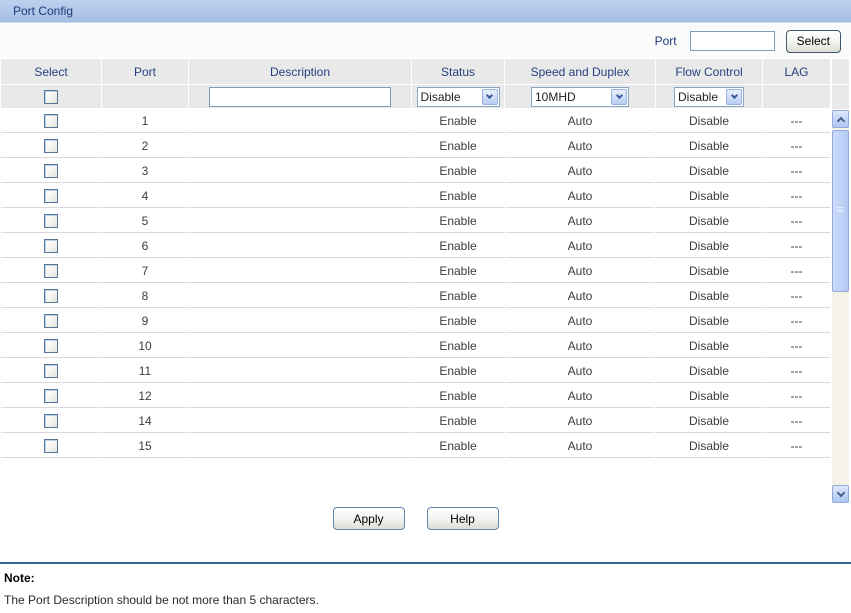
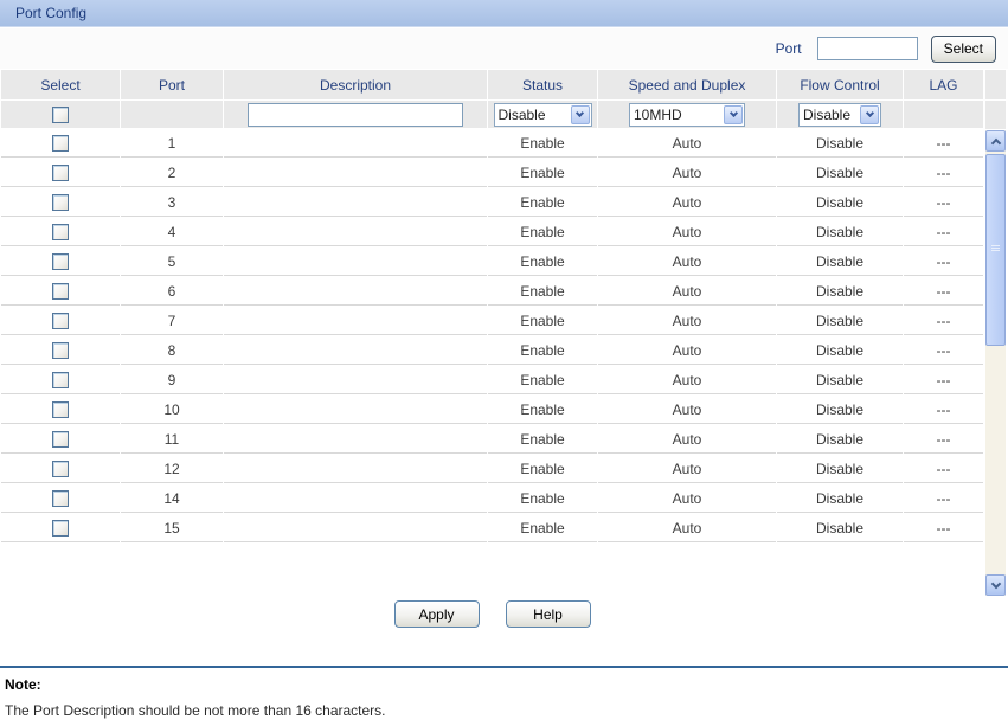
  Port Config
  Port
  Select
  Select	Port	Description	Status	Speed and Duplex	Flow Control	LAG
  			Disable	10MHD	Disable
  	1		Enable	Auto	Disable	---
  	2		Enable	Auto	Disable	---
  	3		Enable	Auto	Disable	---
  	4		Enable	Auto	Disable	---
  	5		Enable	Auto	Disable	---
  	6		Enable	Auto	Disable	---
  	7		Enable	Auto	Disable	---
  	8		Enable	Auto	Disable	---
  	9		Enable	Auto	Disable	---
  	10		Enable	Auto	Disable	---
  	11		Enable	Auto	Disable	---
  	12		Enable	Auto	Disable	---
  	14		Enable	Auto	Disable	---
  	15		Enable	Auto	Disable	---
  Apply
  Help
  Note:
- The Port Description should be not more than 5 characters.
+ The Port Description should be not more than 16 characters.
